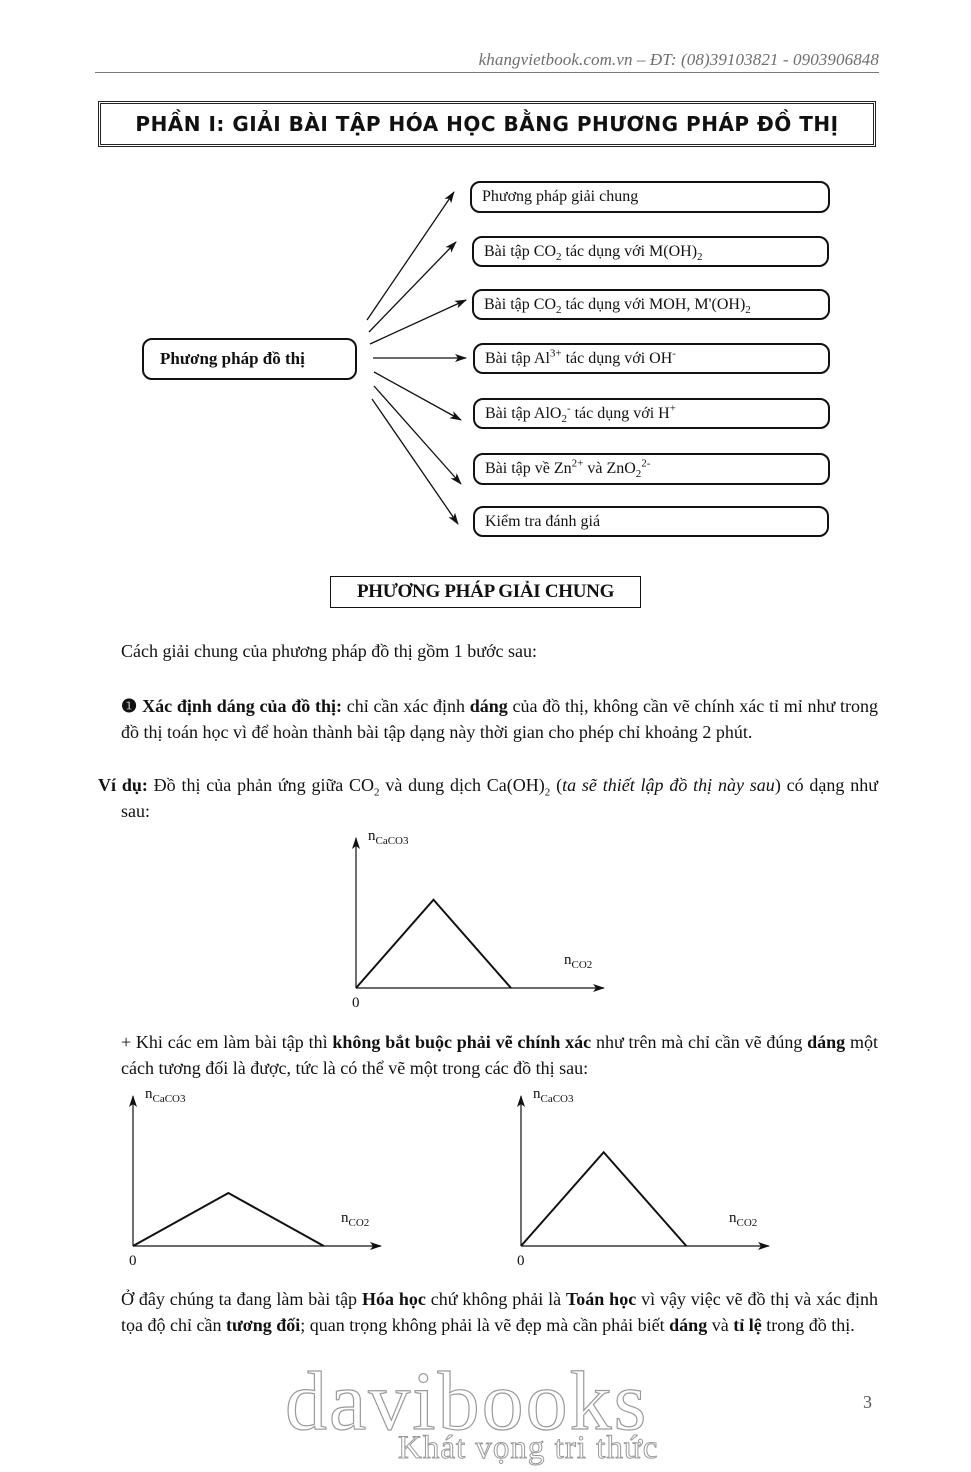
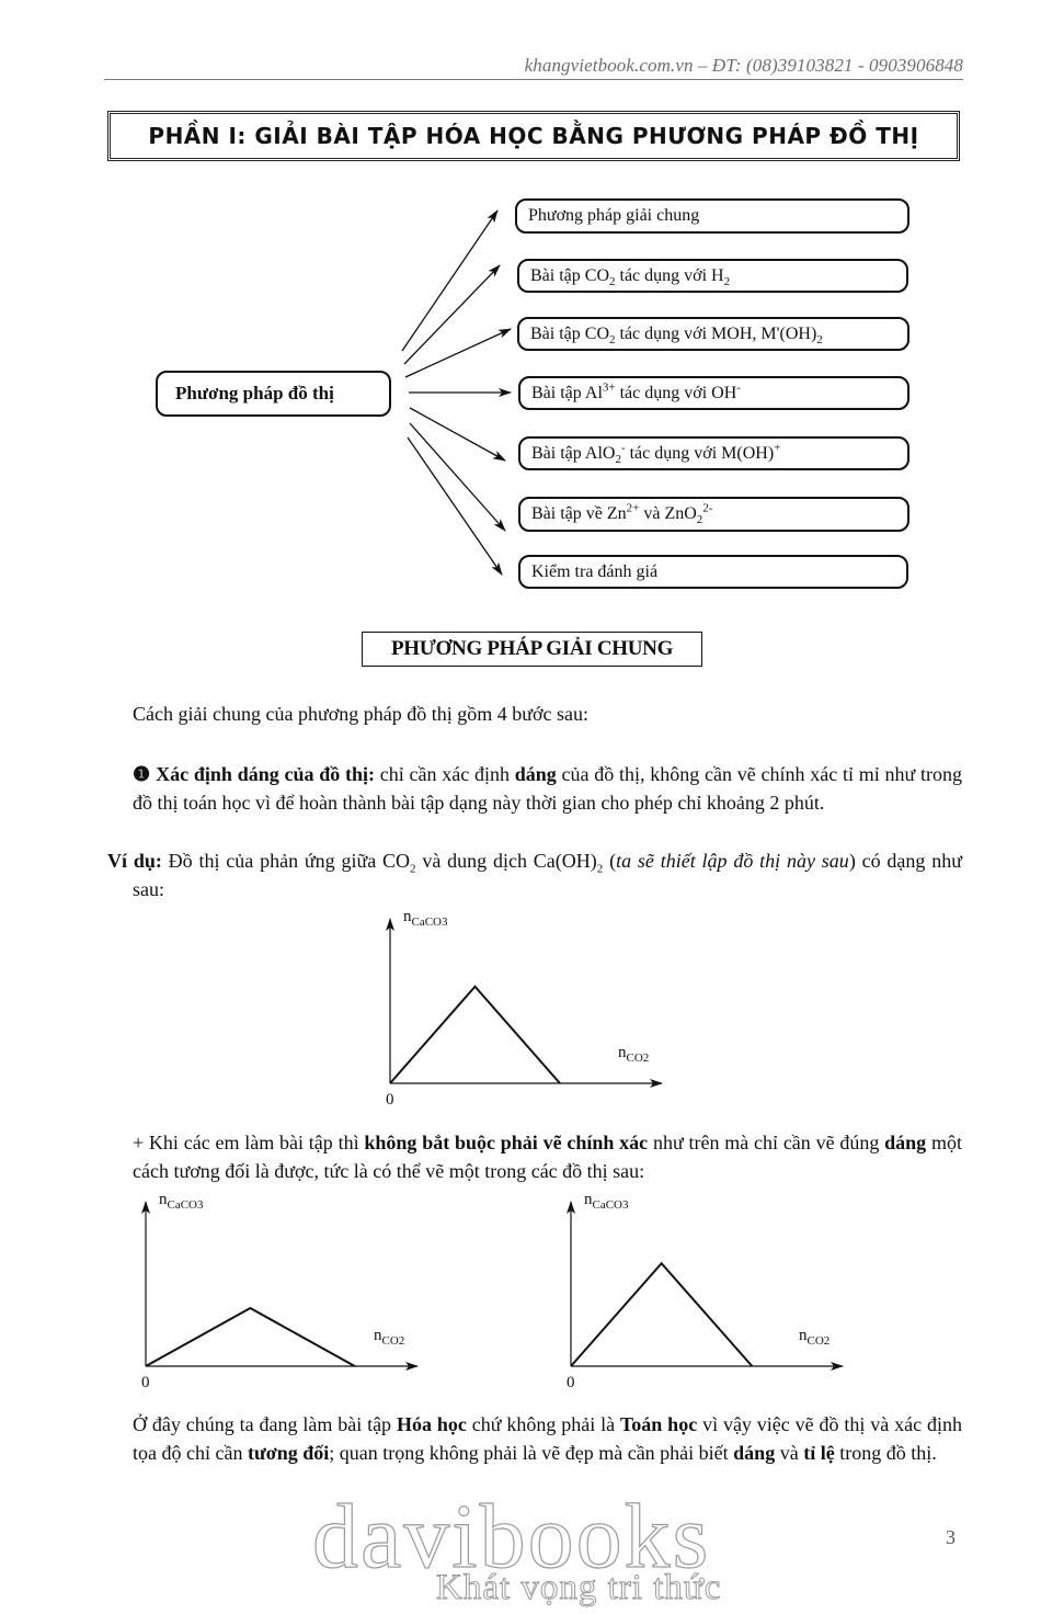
  khangvietbook.com.vn – ĐT: (08)39103821 - 0903906848
  PHẦN I: GIẢI BÀI TẬP HÓA HỌC BẰNG PHƯƠNG PHÁP ĐỒ THỊ
  Phương pháp đồ thị
  Phương pháp giải chung
- Bài tập CO2 tác dụng với M(OH)2
+ Bài tập CO2 tác dụng với H2
  Bài tập CO2 tác dụng với MOH, M'(OH)2
  Bài tập Al3+ tác dụng với OH-
- Bài tập AlO2- tác dụng với H+
+ Bài tập AlO2- tác dụng với M(OH)+
  Bài tập về Zn2+ và ZnO22-
  Kiểm tra đánh giá
  PHƯƠNG PHÁP GIẢI CHUNG
- Cách giải chung của phương pháp đồ thị gồm 1 bước sau:
+ Cách giải chung của phương pháp đồ thị gồm 4 bước sau:
  ❶ Xác định dáng của đồ thị: chỉ cần xác định dáng của đồ thị, không cần vẽ chính xác tỉ mỉ như trong đồ thị toán học vì để hoàn thành bài tập dạng này thời gian cho phép chỉ khoảng 2 phút.
  Ví dụ: Đồ thị của phản ứng giữa CO2 và dung dịch Ca(OH)2 (ta sẽ thiết lập đồ thị này sau) có dạng như sau:
  nCaCO3
  nCO2
  0
  nCaCO3
  nCO2
  0
  nCaCO3
  nCO2
  0
  + Khi các em làm bài tập thì không bắt buộc phải vẽ chính xác như trên mà chỉ cần vẽ đúng dáng một cách tương đối là được, tức là có thể vẽ một trong các đồ thị sau:
  Ở đây chúng ta đang làm bài tập Hóa học chứ không phải là Toán học vì vậy việc vẽ đồ thị và xác định tọa độ chỉ cần tương đối; quan trọng không phải là vẽ đẹp mà cần phải biết dáng và tỉ lệ trong đồ thị.
  davibooks
  Khát vọng tri thức
  3
